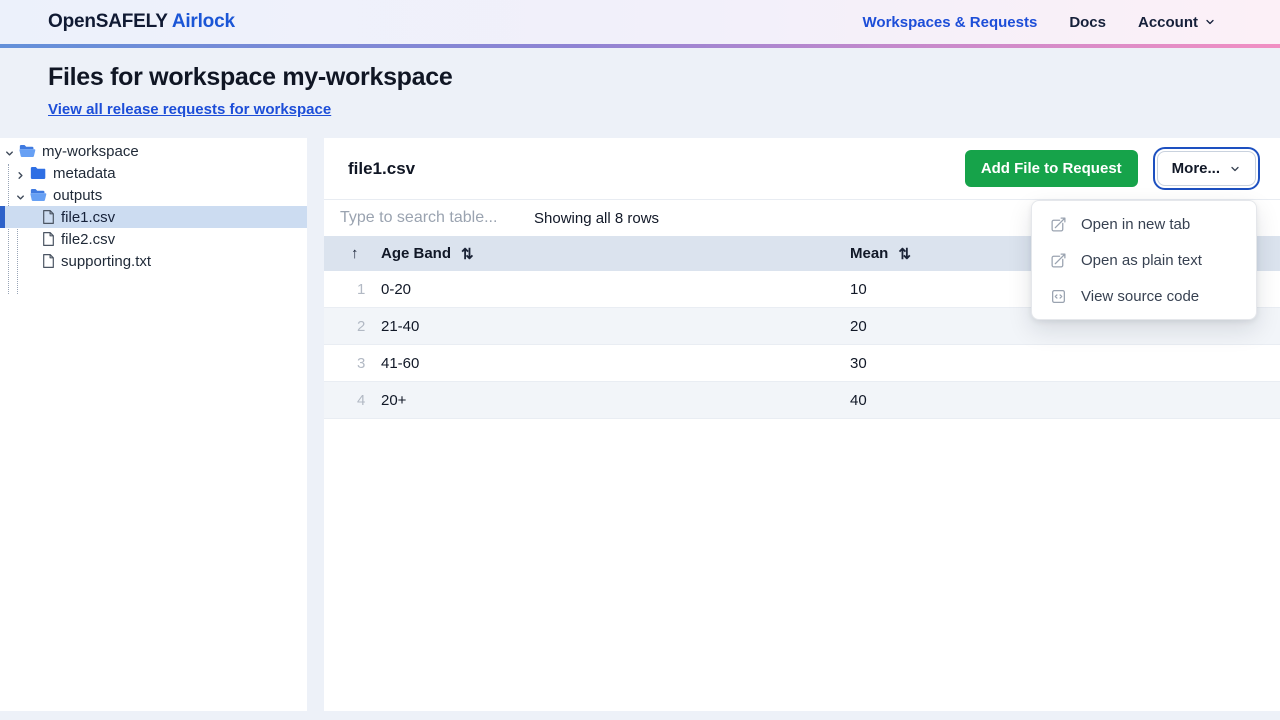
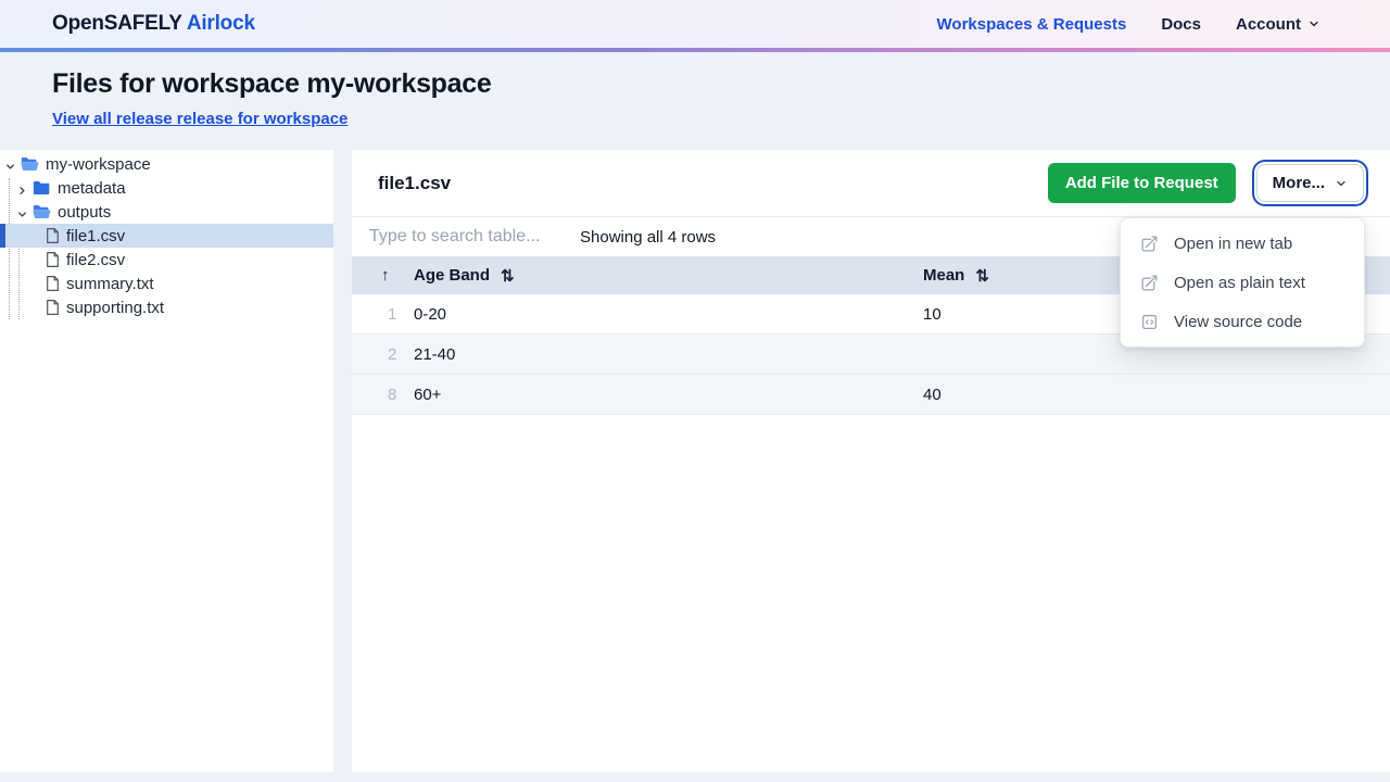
  OpenSAFELY Airlock
  Workspaces & Requests
  Docs
  Account
  Files for workspace my-workspace
- View all release requests for workspace
+ View all release release for workspace
  my-workspace
  metadata
  outputs
  file1.csv
  file2.csv
+ summary.txt
  supporting.txt
  file1.csv
  Add File to Request
  More...
  Type to search table...
- Showing all 8 rows
+ Showing all 4 rows
  ↑
  Age Band
  ⇅
  Mean
  ⇅
  1
  0-20
  10
  2
  21-40
- 20
- 3
- 41-60
- 30
- 4
+ 8
- 20+
+ 60+
  40
  Open in new tab
  Open as plain text
  View source code
